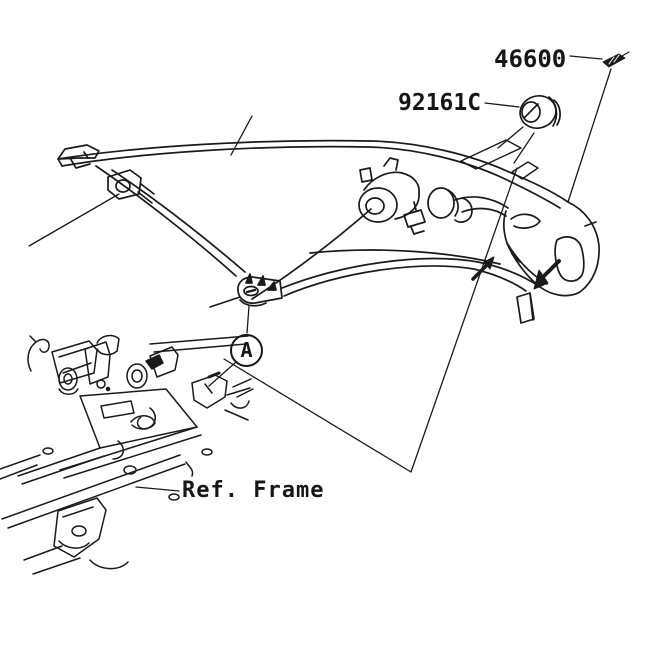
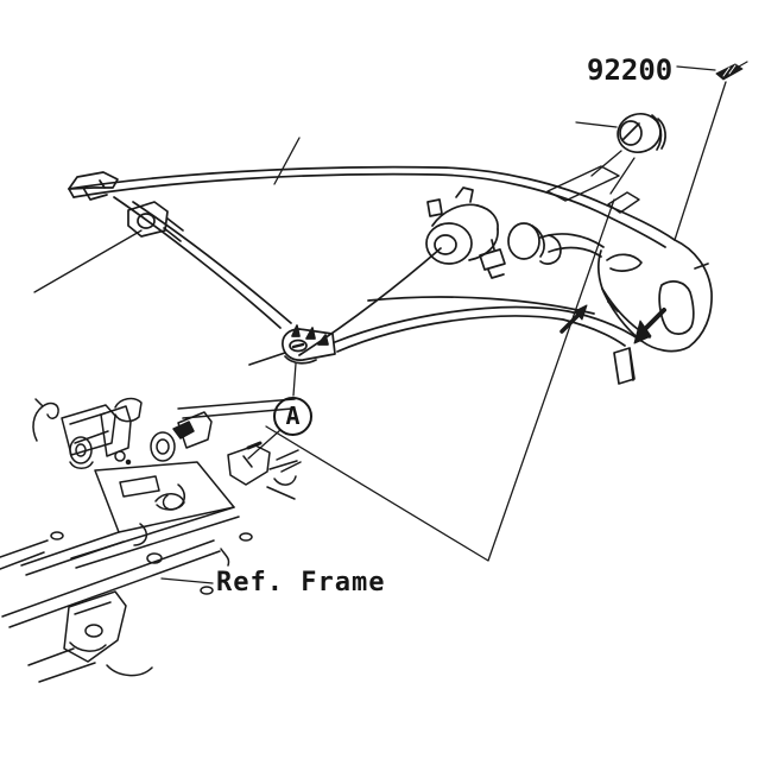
- 92161C
- 46600
+ 92200
  Ref. Frame
  A
